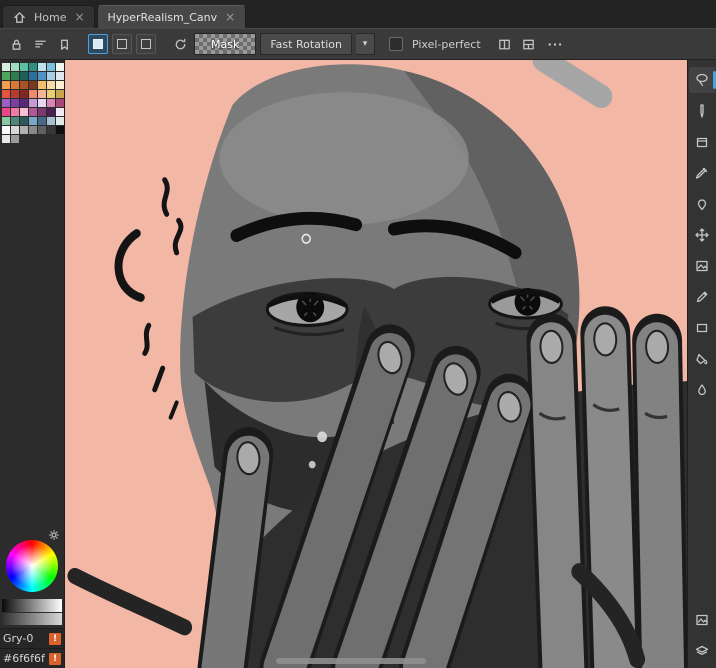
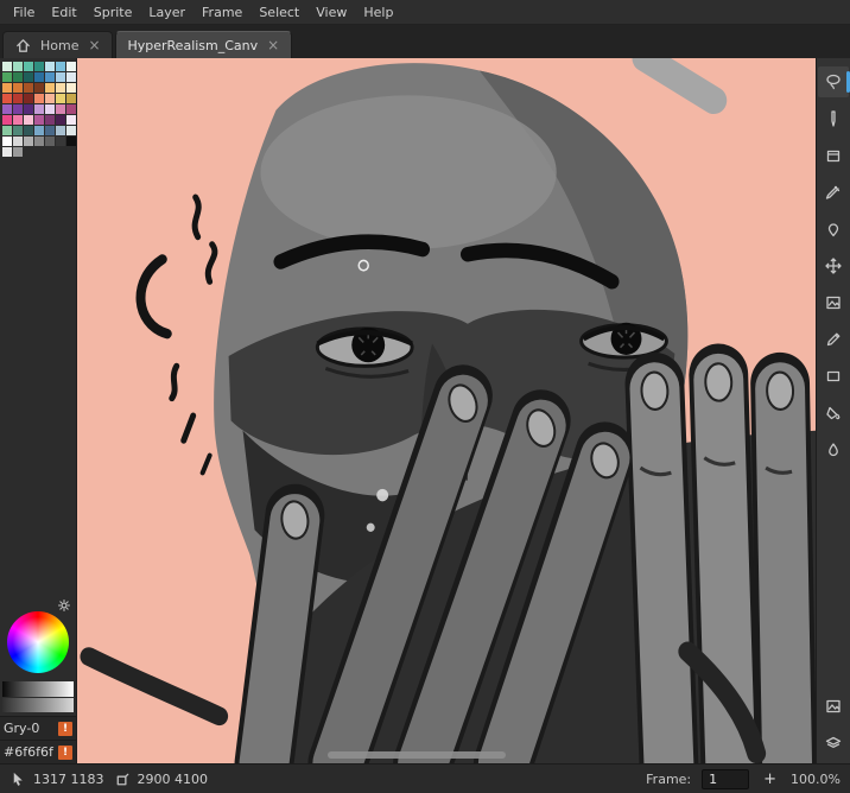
+ File
+ Edit
+ Sprite
+ Layer
+ Frame
+ Select
+ View
+ Help
  Home
  ×
  HyperRealism_Canv
  ×
- Mask
- Fast Rotation
- ▾
- Pixel-perfect
- ···
  Gry-0
  !
  #6f6f6f
  !
+ 1317 1183
+ 2900 4100
+ Frame:
+ 1
+ +
+ 100.0%
